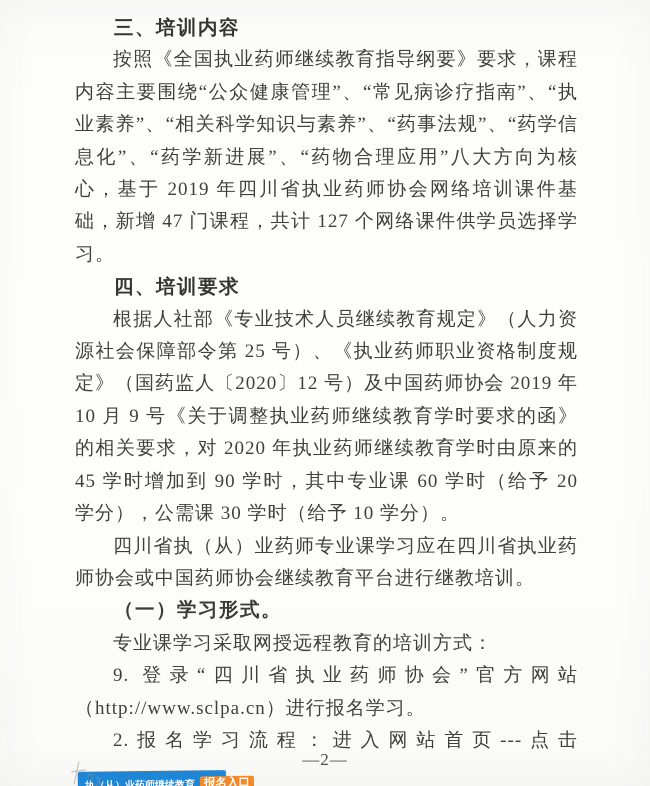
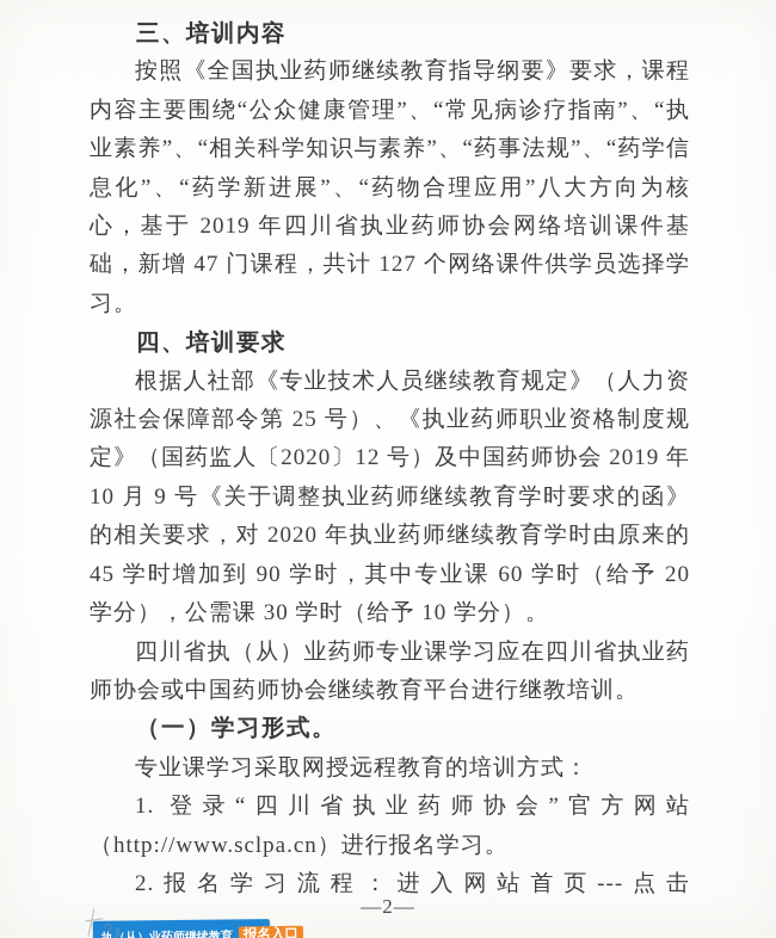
  三、培训内容
  按照《全国执业药师继续教育指导纲要》要求，课程内容主要围绕“公众健康管理”、“常见病诊疗指南”、“执业素养”、“相关科学知识与素养”、“药事法规”、“药学信息化”、“药学新进展”、“药物合理应用”八大方向为核心，基于 2019 年四川省执业药师协会网络培训课件基础，新增 47 门课程，共计 127 个网络课件供学员选择学习。
  四、培训要求
  根据人社部《专业技术人员继续教育规定》（人力资源社会保障部令第 25 号）、《执业药师职业资格制度规定》（国药监人〔2020〕12 号）及中国药师协会 2019 年 10 月 9 号《关于调整执业药师继续教育学时要求的函》的相关要求，对 2020 年执业药师继续教育学时由原来的 45 学时增加到 90 学时，其中专业课 60 学时（给予 20 学分），公需课 30 学时（给予 10 学分）。
  四川省执（从）业药师专业课学习应在四川省执业药师协会或中国药师协会继续教育平台进行继教培训。
  （一）学习形式。
  专业课学习采取网授远程教育的培训方式：
- 9. 登录“四川省执业药师协会”官方网站（http://www.sclpa.cn）进行报名学习。
+ 1. 登录“四川省执业药师协会”官方网站（http://www.sclpa.cn）进行报名学习。
  2.报名学习流程：进入网站首页---点击
  （从）业药师继续教育
  报名入口
  —2—
